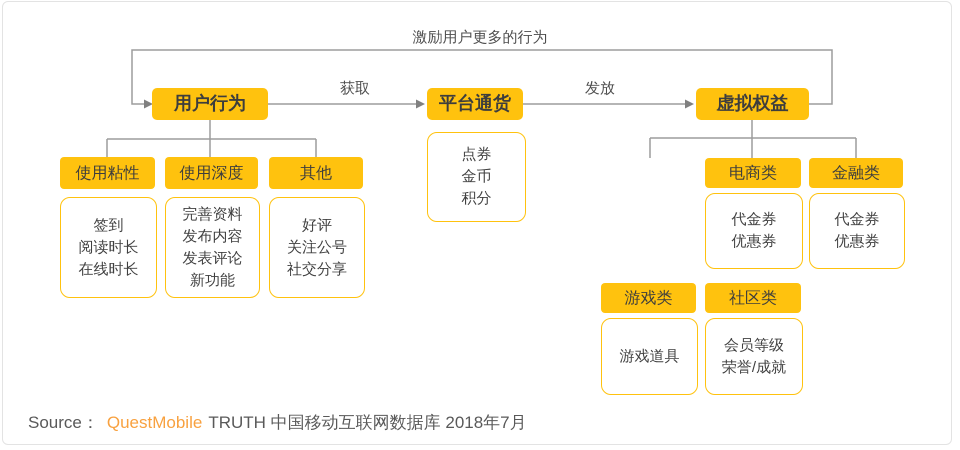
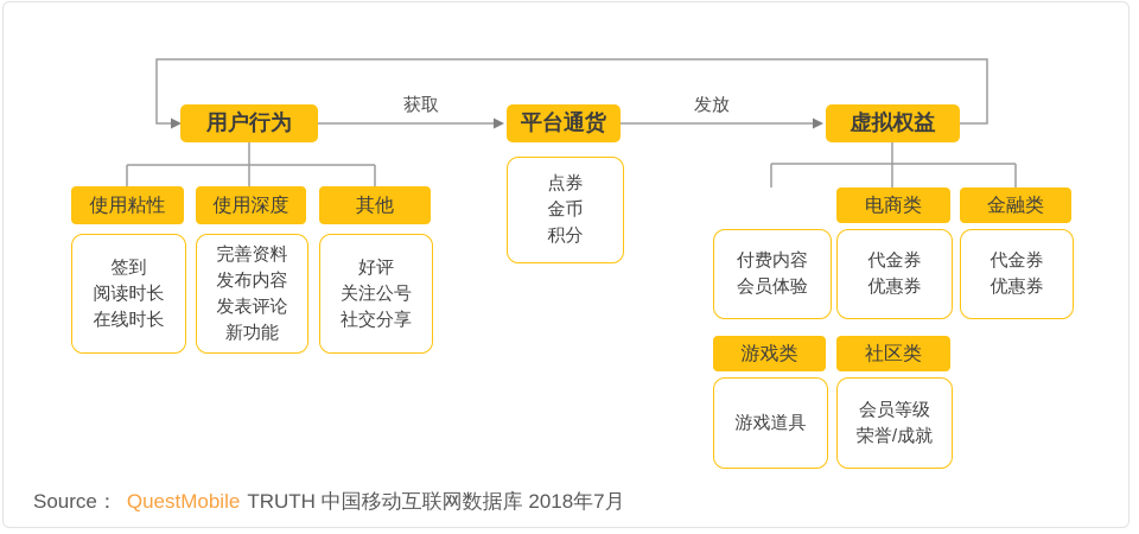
- 激励用户更多的行为
  获取
  发放
  用户行为
  平台通货
  虚拟权益
  使用粘性
  使用深度
  其他
  签到
  阅读时长
  在线时长
  完善资料
  发布内容
  发表评论
  新功能
  好评
  关注公号
  社交分享
  点券
  金币
  积分
  电商类
  金融类
+ 付费内容
+ 会员体验
  代金券
  优惠券
  代金券
  优惠券
  游戏类
  社区类
  游戏道具
  会员等级
  荣誉/成就
  Source：
  QuestMobile
  TRUTH 中国移动互联网数据库 2018年7月
